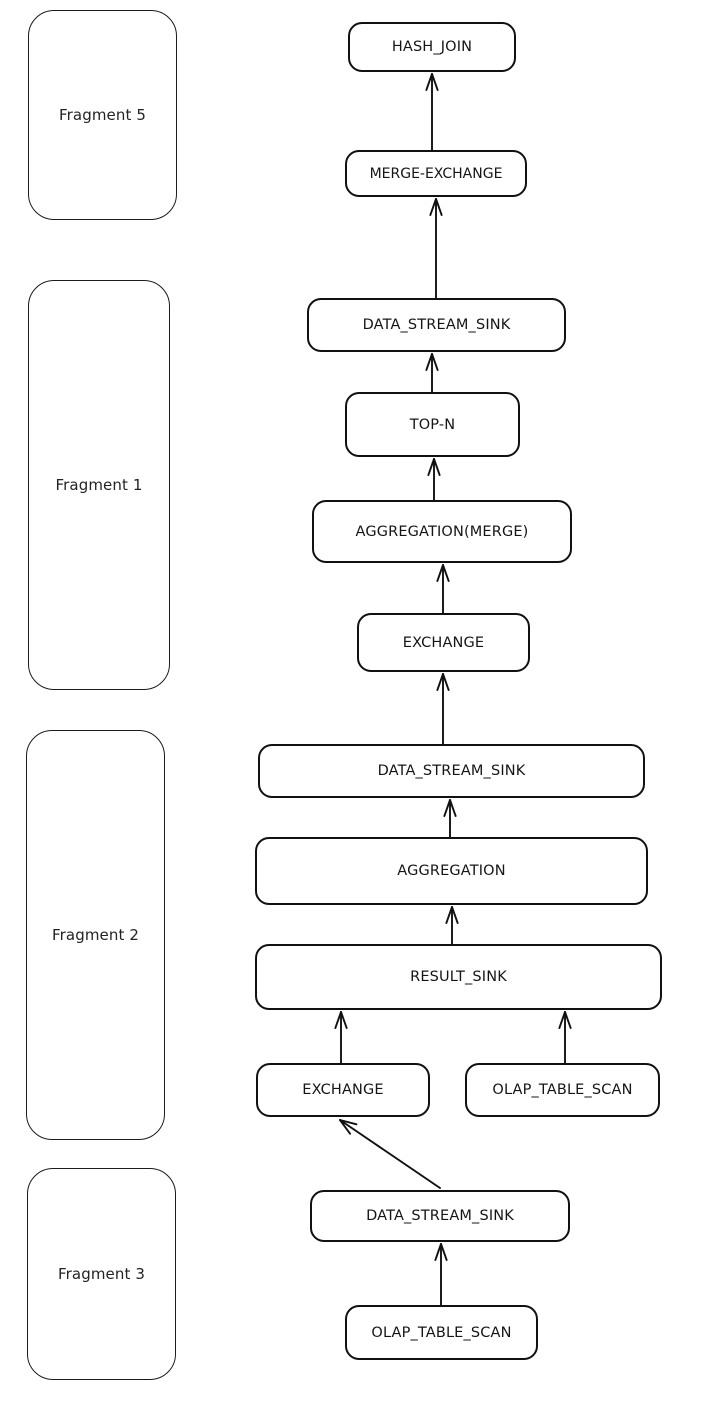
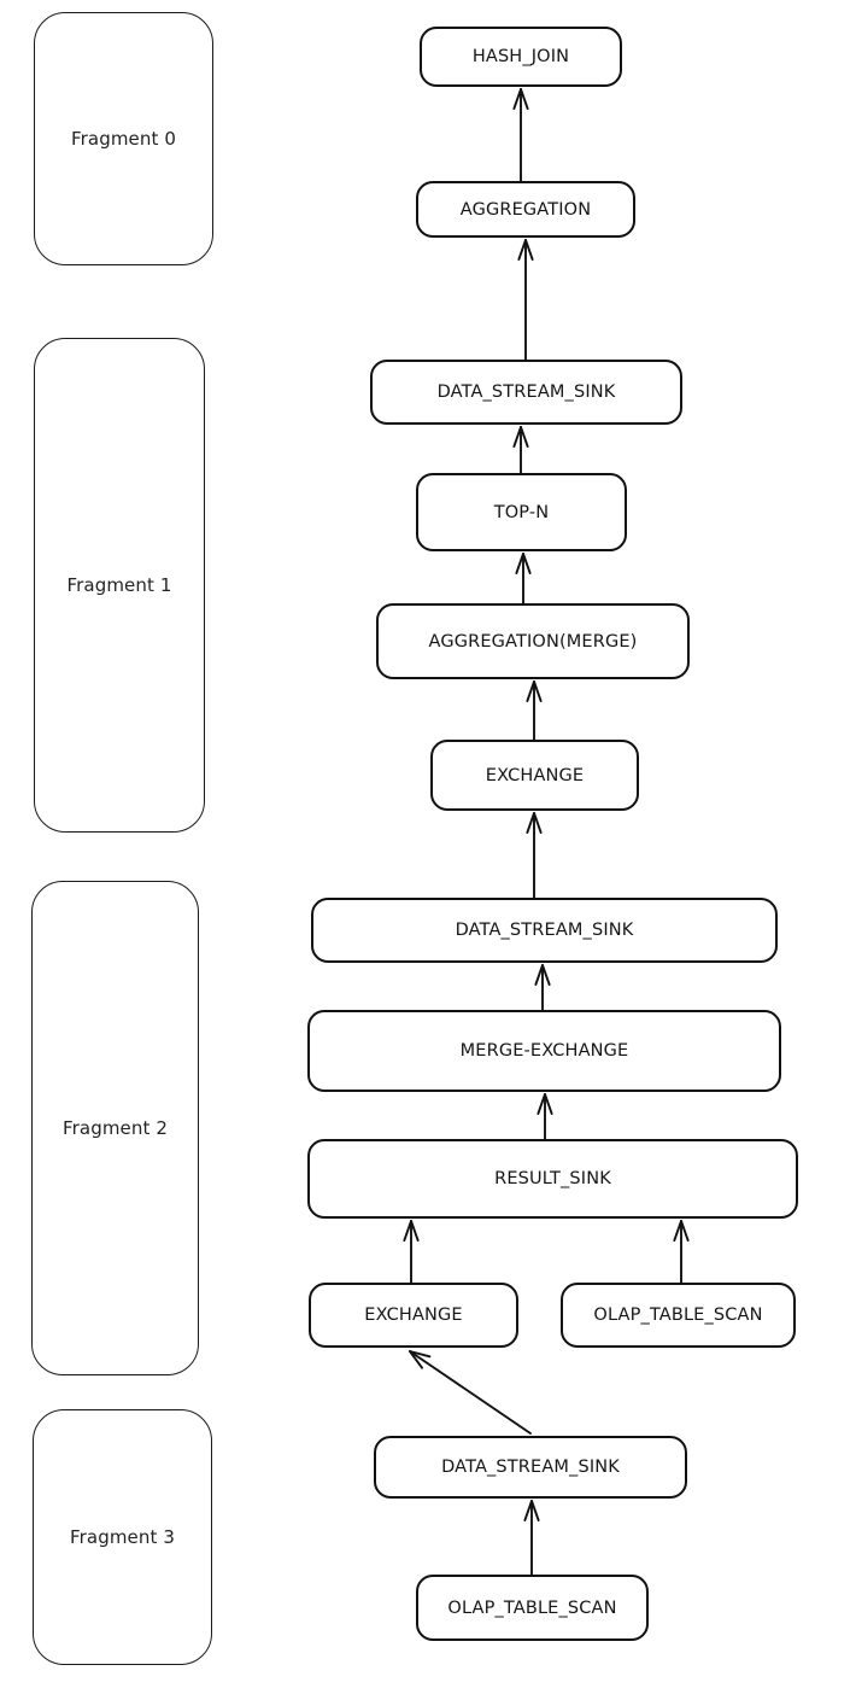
- Fragment 5
+ Fragment 0
  Fragment 1
  Fragment 2
  Fragment 3
  HASH_JOIN
- MERGE-EXCHANGE
+ AGGREGATION
  DATA_STREAM_SINK
  TOP-N
  AGGREGATION(MERGE)
  EXCHANGE
  DATA_STREAM_SINK
- AGGREGATION
+ MERGE-EXCHANGE
  RESULT_SINK
  EXCHANGE
  OLAP_TABLE_SCAN
  DATA_STREAM_SINK
  OLAP_TABLE_SCAN
